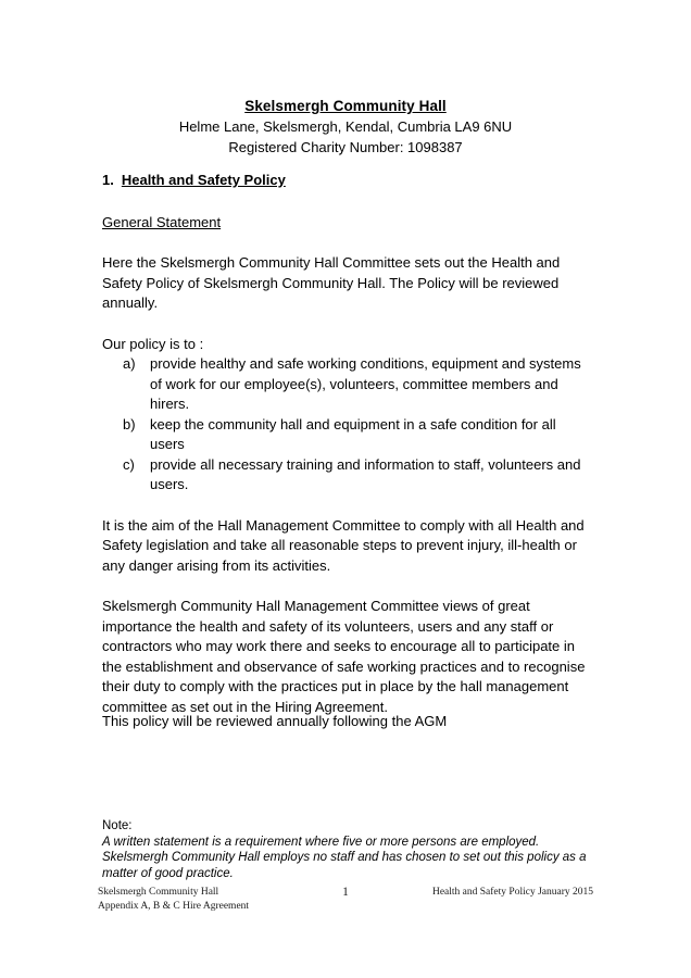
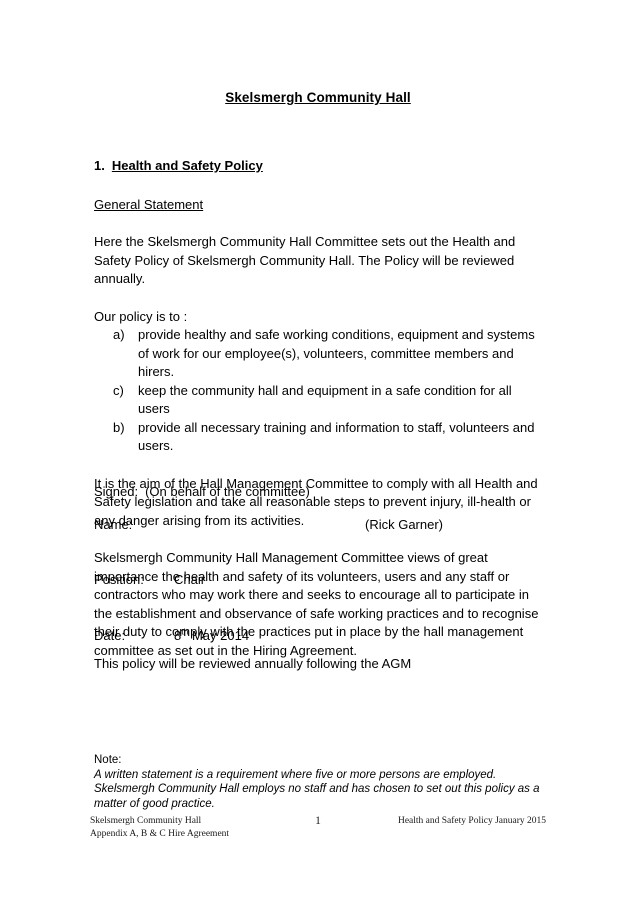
  Skelsmergh Community Hall
- Helme Lane, Skelsmergh, Kendal, Cumbria LA9 6NU
- Registered Charity Number: 1098387
  1. Health and Safety Policy
  General Statement
  Here the Skelsmergh Community Hall Committee sets out the Health and Safety Policy of Skelsmergh Community Hall. The Policy will be reviewed annually.
  Our policy is to :
  a)
  provide healthy and safe working conditions, equipment and systems of work for our employee(s), volunteers, committee members and hirers.
- b)
+ c)
  keep the community hall and equipment in a safe condition for all users
- c)
+ b)
  provide all necessary training and information to staff, volunteers and users.
  It is the aim of the Hall Management Committee to comply with all Health and Safety legislation and take all reasonable steps to prevent injury, ill-health or any danger arising from its activities.
  Skelsmergh Community Hall Management Committee views of great importance the health and safety of its volunteers, users and any staff or contractors who may work there and seeks to encourage all to participate in the establishment and observance of safe working practices and to recognise their duty to comply with the practices put in place by the hall management committee as set out in the Hiring Agreement.
+ Signed: (On behalf of the committee)
+ Name:
+ (Rick Garner)
+ Position:
+ Chair
+ Date:
+ 8th May 2014
  This policy will be reviewed annually following the AGM
  Note:
  A written statement is a requirement where five or more persons are employed. Skelsmergh Community Hall employs no staff and has chosen to set out this policy as a matter of good practice.
  Skelsmergh Community Hall
  Appendix A, B & C Hire Agreement
  1
  Health and Safety Policy January 2015
